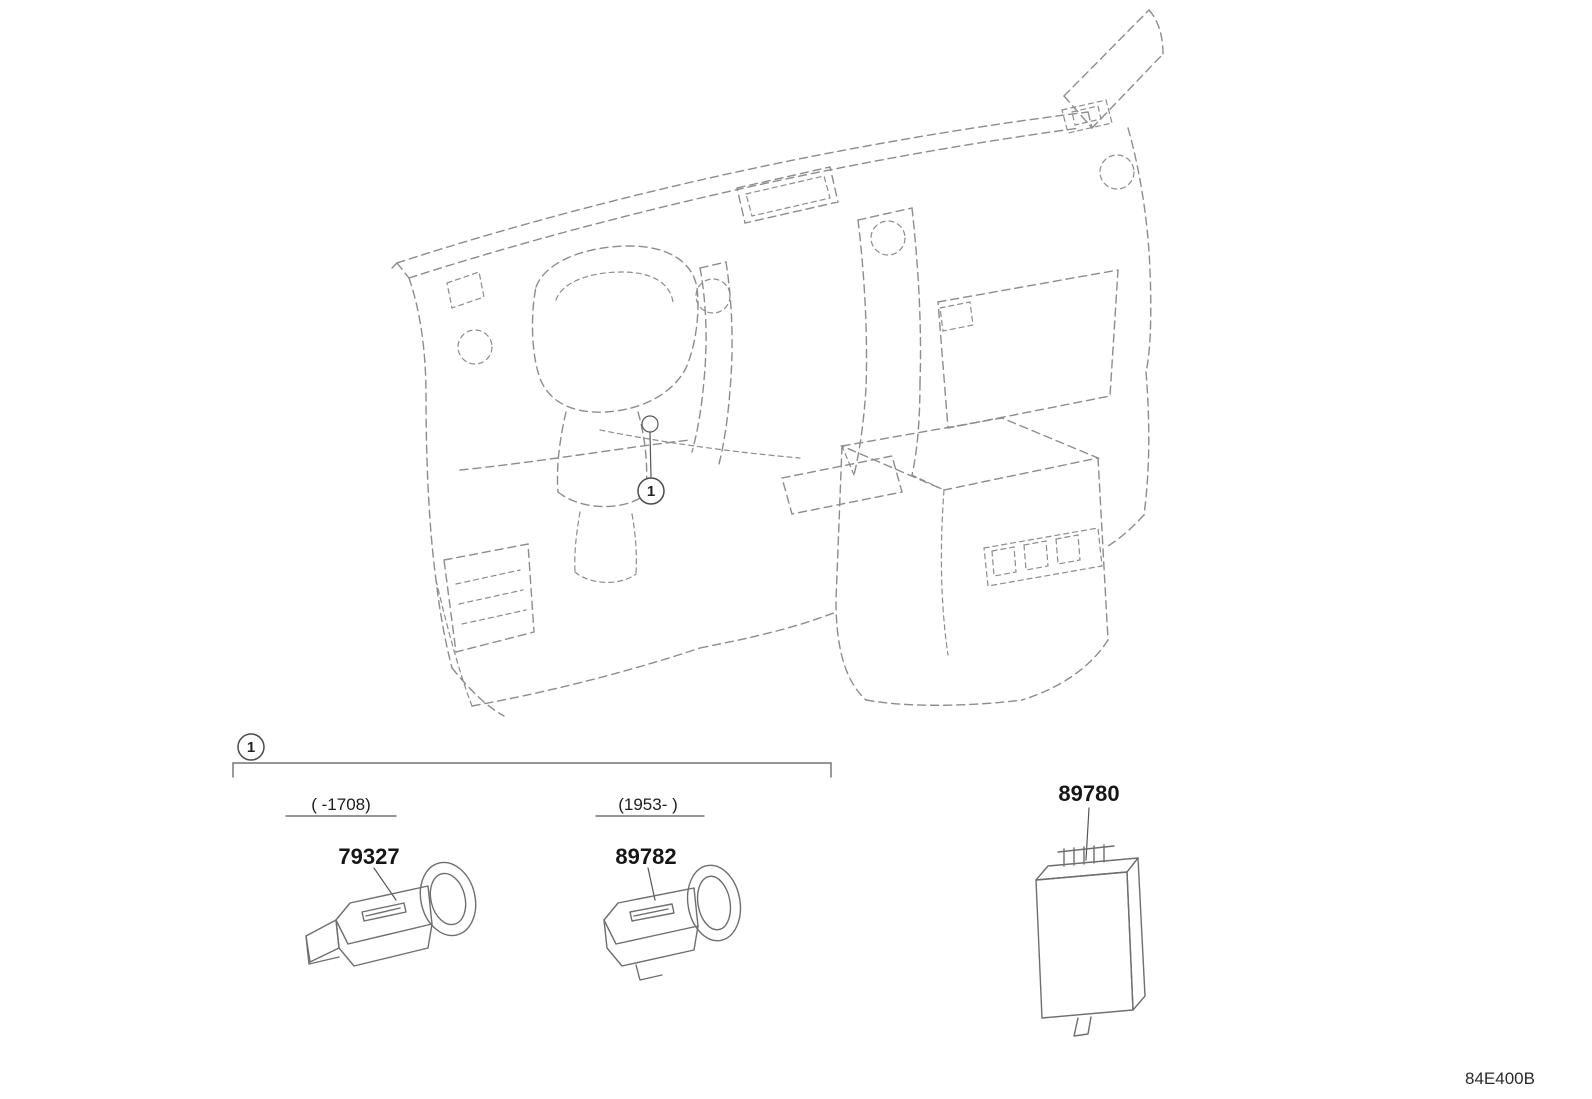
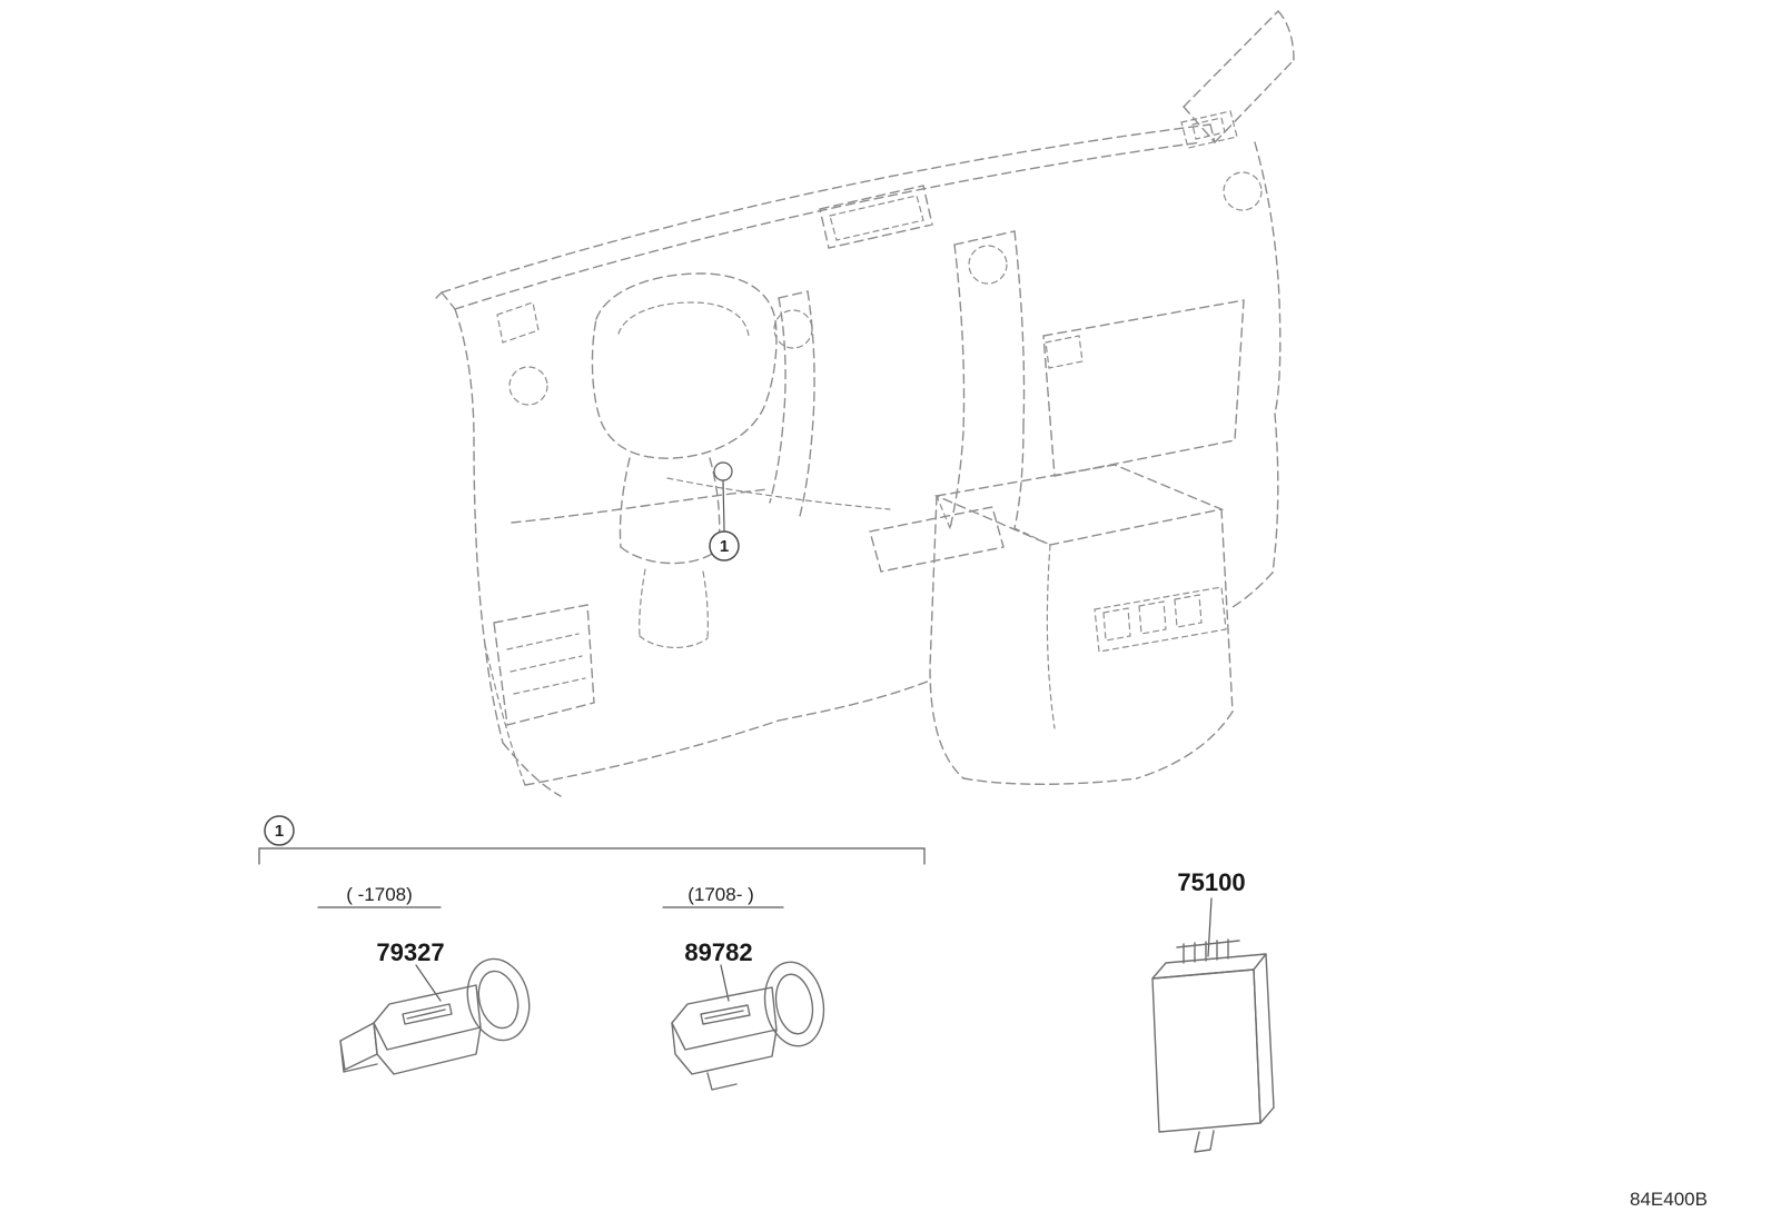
  1
  1
  ( -1708)
  79327
- (1953- )
+ (1708- )
  89782
- 89780
+ 75100
  84E400B
